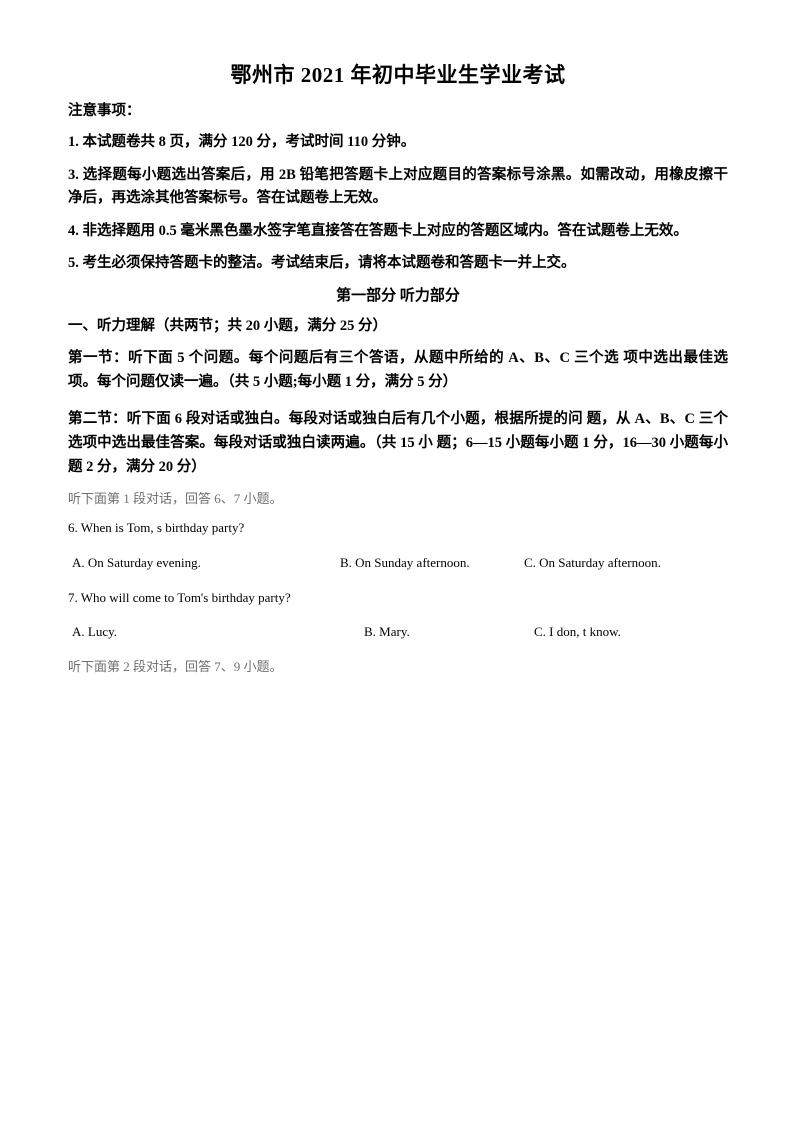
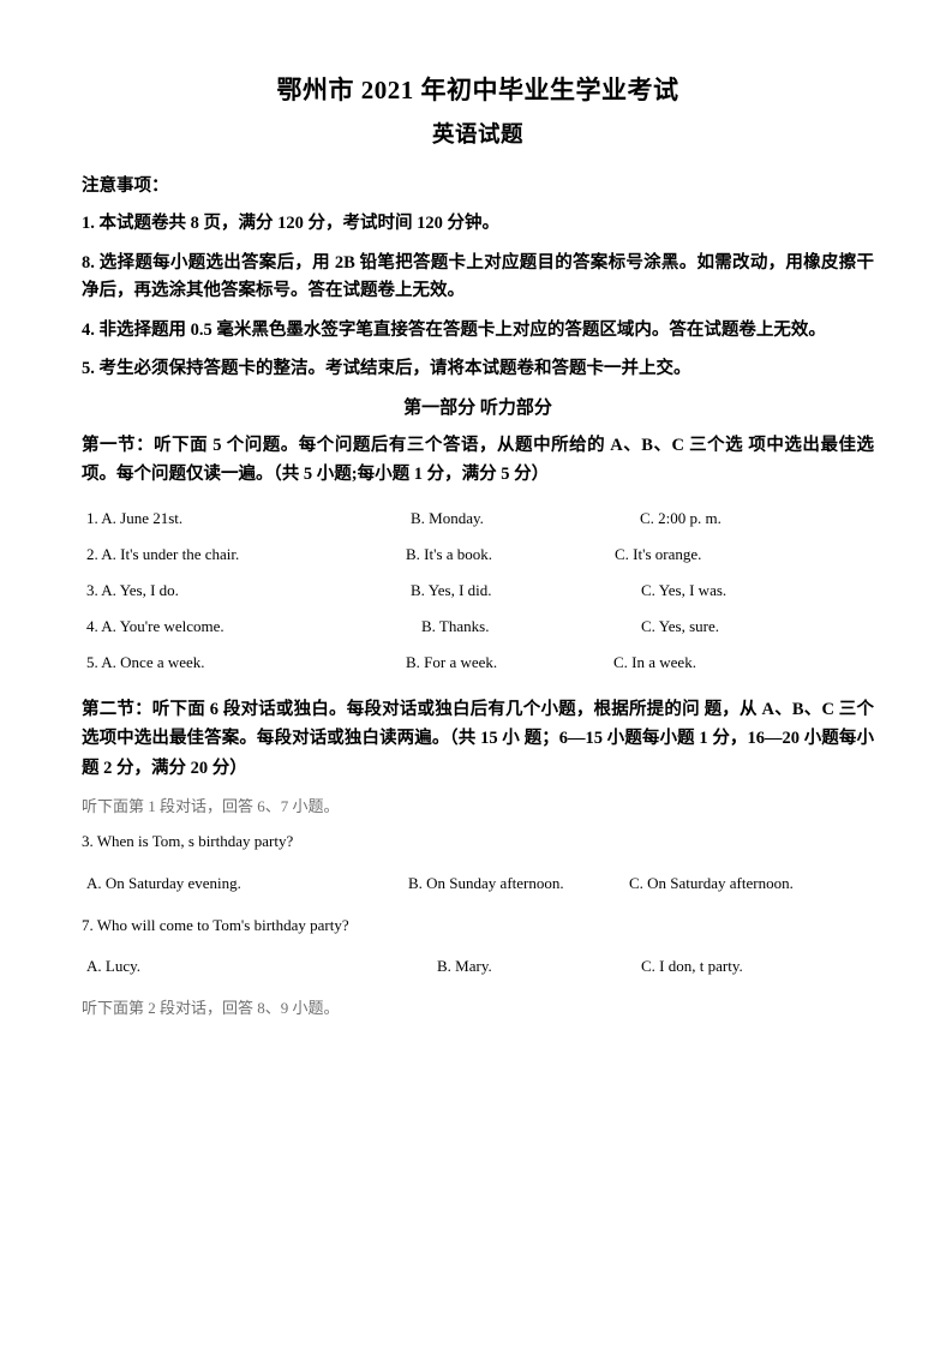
  鄂州市 2021 年初中毕业生学业考试
+ 英语试题
  注意事项：
- 1. 本试题卷共 8 页，满分 120 分，考试时间 110 分钟。
+ 1. 本试题卷共 8 页，满分 120 分，考试时间 120 分钟。
- 3. 选择题每小题选出答案后，用 2B 铅笔把答题卡上对应题目的答案标号涂黑。如需改动，用橡皮擦干净后，再选涂其他答案标号。答在试题卷上无效。
+ 8. 选择题每小题选出答案后，用 2B 铅笔把答题卡上对应题目的答案标号涂黑。如需改动，用橡皮擦干净后，再选涂其他答案标号。答在试题卷上无效。
  4. 非选择题用 0.5 毫米黑色墨水签字笔直接答在答题卡上对应的答题区域内。答在试题卷上无效。
  5. 考生必须保持答题卡的整洁。考试结束后，请将本试题卷和答题卡一并上交。
  第一部分 听力部分
- 一、听力理解（共两节；共 20 小题，满分 25 分）
  第一节：听下面 5 个问题。每个问题后有三个答语，从题中所给的 A、B、C 三个选 项中选出最佳选项。每个问题仅读一遍。（共 5 小题;每小题 1 分，满分 5 分）
+ 1. A. June 21st.
+ B. Monday.
+ C. 2:00 p. m.
+ 2. A. It's under the chair.
+ B. It's a book.
+ C. It's orange.
+ 3. A. Yes, I do.
+ B. Yes, I did.
+ C. Yes, I was.
+ 4. A. You're welcome.
+ B. Thanks.
+ C. Yes, sure.
+ 5. A. Once a week.
+ B. For a week.
+ C. In a week.
- 第二节：听下面 6 段对话或独白。每段对话或独白后有几个小题，根据所提的问 题，从 A、B、C 三个选项中选出最佳答案。每段对话或独白读两遍。（共 15 小 题；6—15 小题每小题 1 分，16—30 小题每小题 2 分，满分 20 分）
+ 第二节：听下面 6 段对话或独白。每段对话或独白后有几个小题，根据所提的问 题，从 A、B、C 三个选项中选出最佳答案。每段对话或独白读两遍。（共 15 小 题；6—15 小题每小题 1 分，16—20 小题每小题 2 分，满分 20 分）
  听下面第 1 段对话，回答 6、7 小题。
- 6. When is Tom, s birthday party?
+ 3. When is Tom, s birthday party?
  A. On Saturday evening.
  B. On Sunday afternoon.
  C. On Saturday afternoon.
  7. Who will come to Tom's birthday party?
  A. Lucy.
  B. Mary.
- C. I don, t know.
+ C. I don, t party.
- 听下面第 2 段对话，回答 7、9 小题。
+ 听下面第 2 段对话，回答 8、9 小题。
